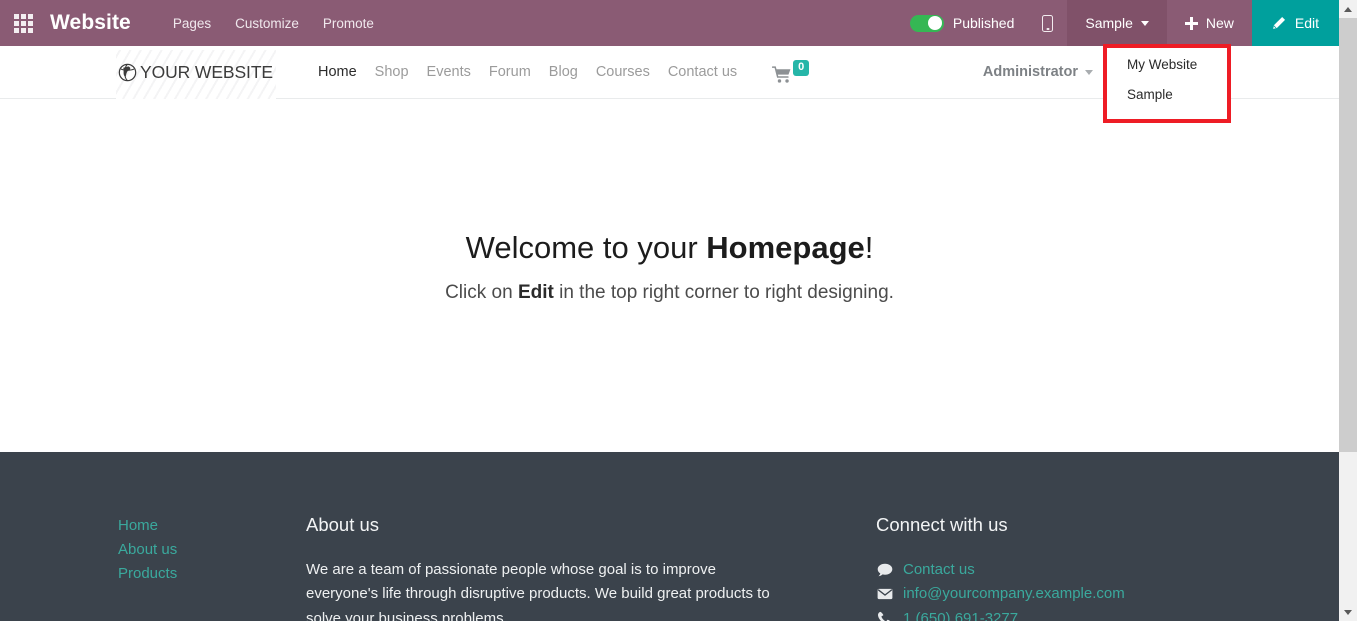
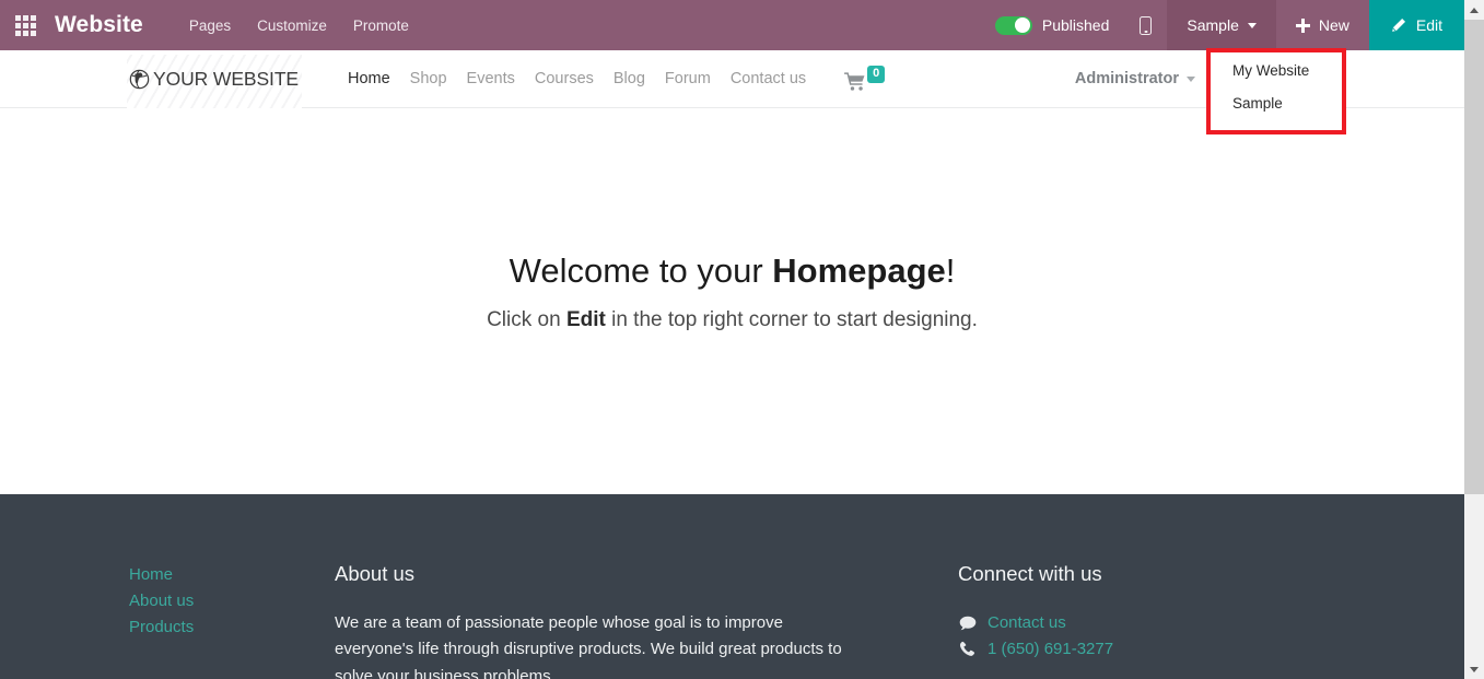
  Website
  Pages
  Customize
  Promote
  Published
  Sample
  New
  Edit
  My Website
  Sample
  YOUR WEBSITE
  Home
  Shop
  Events
- Forum
+ Courses
  Blog
- Courses
+ Forum
  Contact us
  0
  Administrator
  Welcome to your Homepage!
- Click on Edit in the top right corner to right designing.
+ Click on Edit in the top right corner to start designing.
  Home
  About us
  Products
  About us
  We are a team of passionate people whose goal is to improve everyone's life through disruptive products. We build great products to solve your business problems.
  Connect with us
  Contact us
- info@yourcompany.example.com
  1 (650) 691-3277
